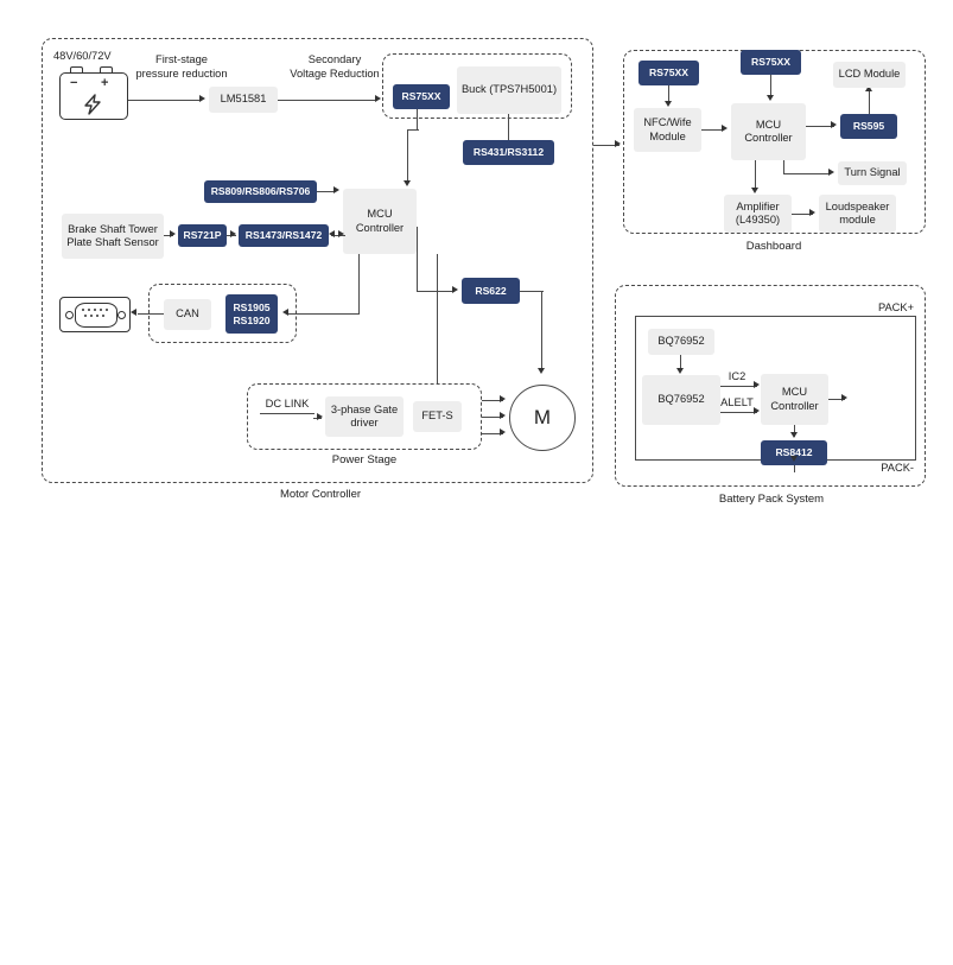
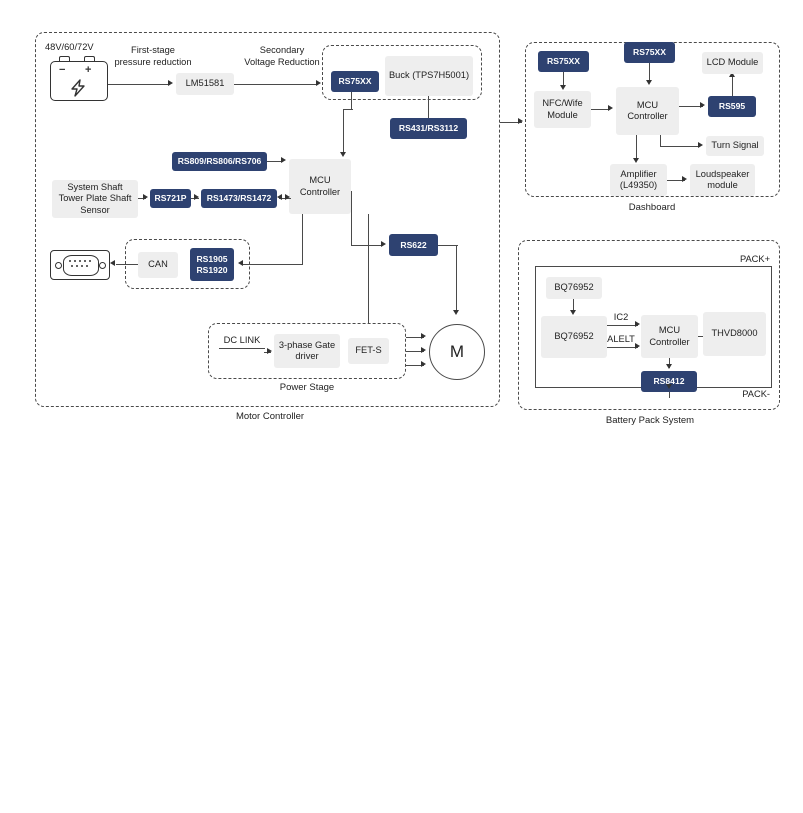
  Motor Controller
  48V/60/72V
  −
  +
  First-stage
  pressure reduction
  LM51581
  Secondary
  Voltage Reduction
  RS75XX
  Buck (TPS7H5001)
  RS431/RS3112
  MCU Controller
  RS809/RS806/RS706
- Brake Shaft Tower Plate Shaft Sensor
+ System Shaft Tower Plate Shaft Sensor
  RS721P
  RS1473/RS1472
  CAN
  RS1905 RS1920
  RS622
  Power Stage
  DC LINK
  3-phase Gate driver
  FET-S
  M
  Dashboard
  RS75XX
  NFC/Wife Module
  RS75XX
  MCU Controller
  RS595
  LCD Module
  Turn Signal
  Amplifier (L49350)
  Loudspeaker module
  Battery Pack System
  PACK+
  PACK-
  BQ76952
  BQ76952
  IC2
  ALELT
  MCU Controller
+ THVD8000
  RS8412
